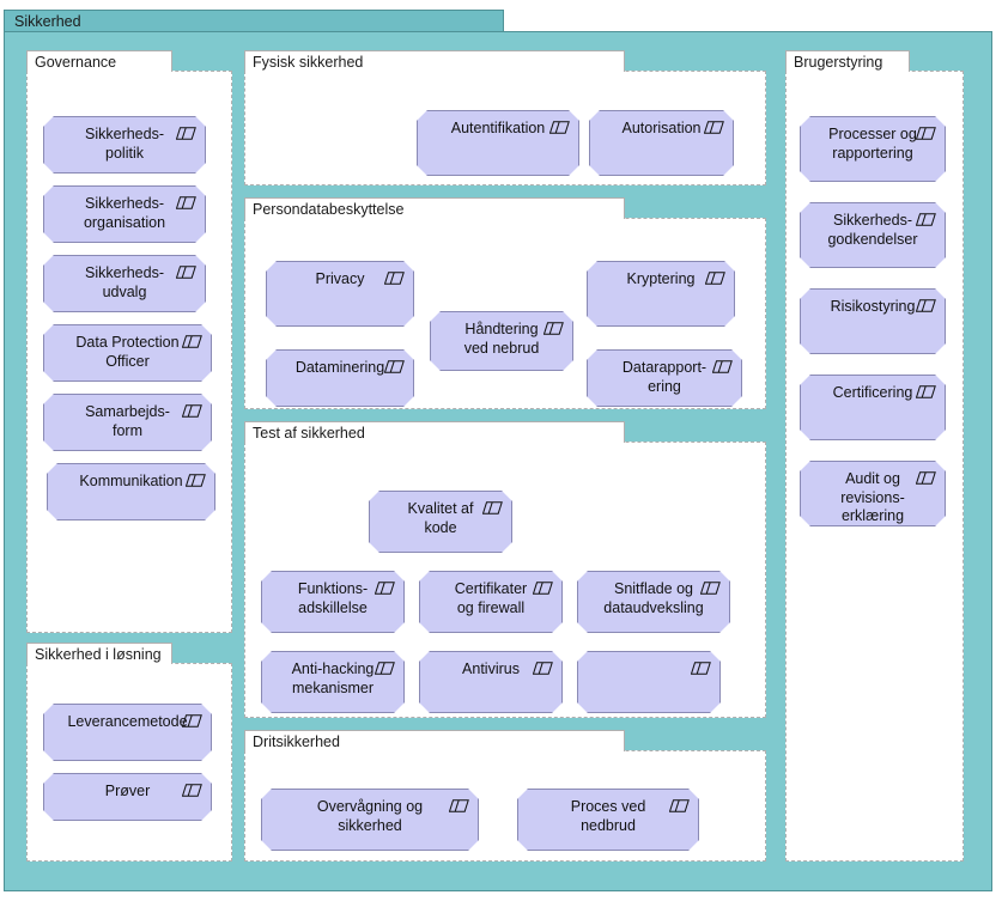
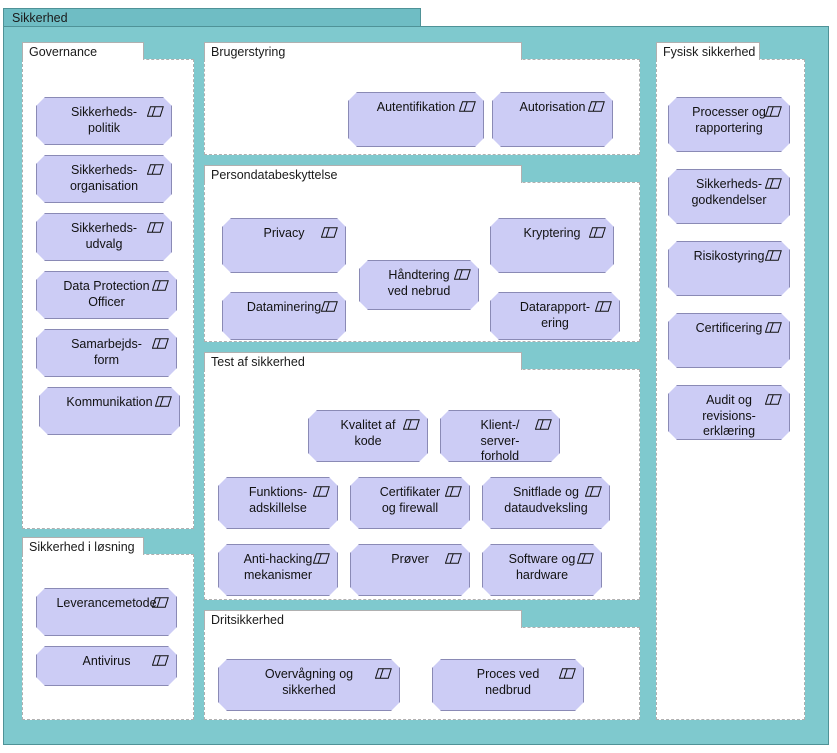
  Sikkerhed
  Governance
  Sikkerheds-
  politik
  Sikkerheds-
  organisation
  Sikkerheds-
  udvalg
  Data Protection
  Officer
  Samarbejds-form
  Kommunikation
  Sikkerhed i løsning
  Leverancemetode
- Prøver
+ Antivirus
- Fysisk sikkerhed
+ Brugerstyring
  Autentifikation
  Autorisation
  Persondatabeskyttelse
  Privacy
  Kryptering
  Håndtering
  ved nebrud
  Dataminering
  Datarapport-
  ering
  Test af sikkerhed
  Kvalitet af
  kode
+ Klient-/
+ server-
+ forhold
  Funktions-
  adskillelse
  Certifikater
  og firewall
  Snitflade og
  dataudveksling
  Anti-hacking
  mekanismer
- Antivirus
+ Prøver
+ Software og
+ hardware
  Dritsikkerhed
  Overvågning og sikkerhed
  Proces ved nedbrud
- Brugerstyring
+ Fysisk sikkerhed
  Processer og
  rapportering
  Sikkerheds-
  godkendelser
  Risikostyring
  Certificering
  Audit og
  revisions-
  erklæring
